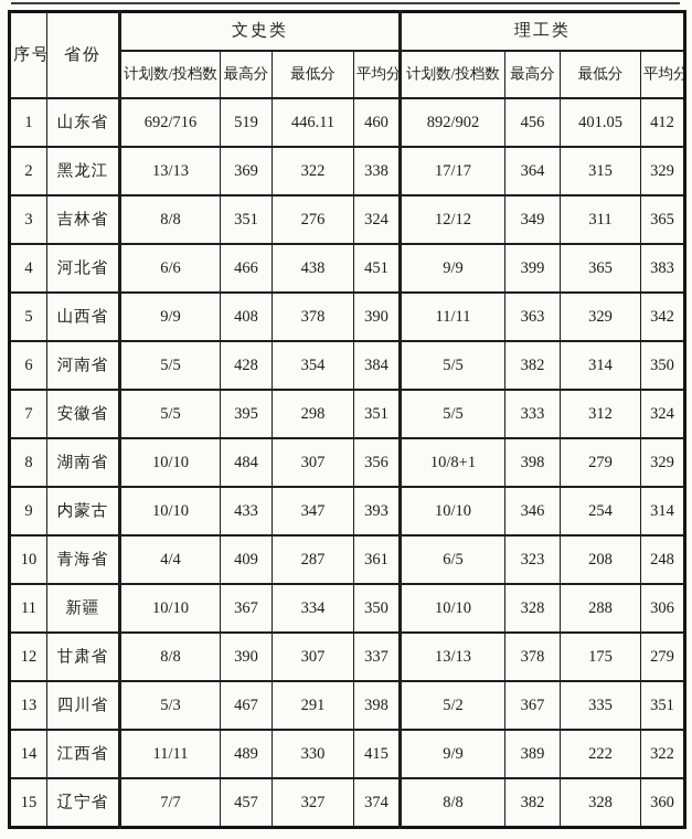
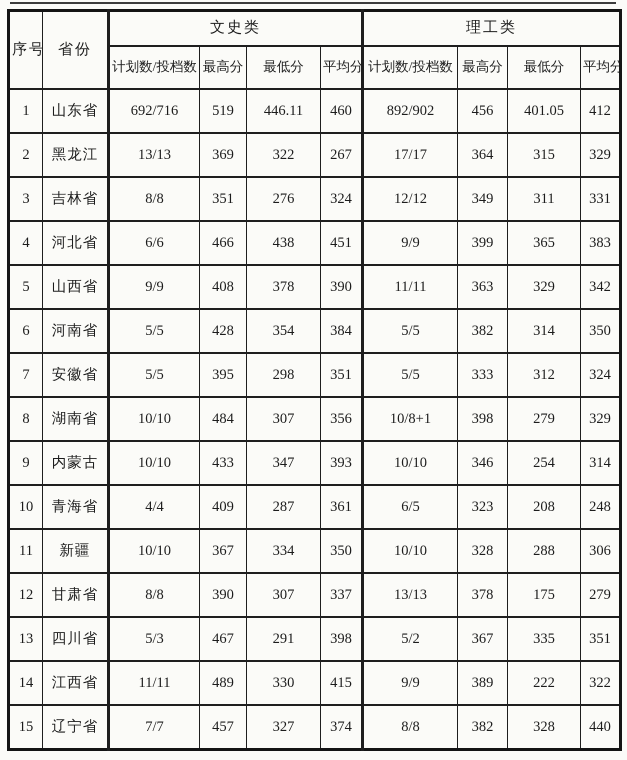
  序号	省份	文史类	理工类
  计划数/投档数	最高分	最低分	平均分	计划数/投档数	最高分	最低分	平均分
  1	山东省	692/716	519	446.11	460	892/902	456	401.05	412
- 2	黑龙江	13/13	369	322	338	17/17	364	315	329
+ 2	黑龙江	13/13	369	322	267	17/17	364	315	329
- 3	吉林省	8/8	351	276	324	12/12	349	311	365
+ 3	吉林省	8/8	351	276	324	12/12	349	311	331
  4	河北省	6/6	466	438	451	9/9	399	365	383
  5	山西省	9/9	408	378	390	11/11	363	329	342
  6	河南省	5/5	428	354	384	5/5	382	314	350
  7	安徽省	5/5	395	298	351	5/5	333	312	324
  8	湖南省	10/10	484	307	356	10/8+1	398	279	329
  9	内蒙古	10/10	433	347	393	10/10	346	254	314
  10	青海省	4/4	409	287	361	6/5	323	208	248
  11	新疆	10/10	367	334	350	10/10	328	288	306
  12	甘肃省	8/8	390	307	337	13/13	378	175	279
  13	四川省	5/3	467	291	398	5/2	367	335	351
  14	江西省	11/11	489	330	415	9/9	389	222	322
- 15	辽宁省	7/7	457	327	374	8/8	382	328	360
+ 15	辽宁省	7/7	457	327	374	8/8	382	328	440
